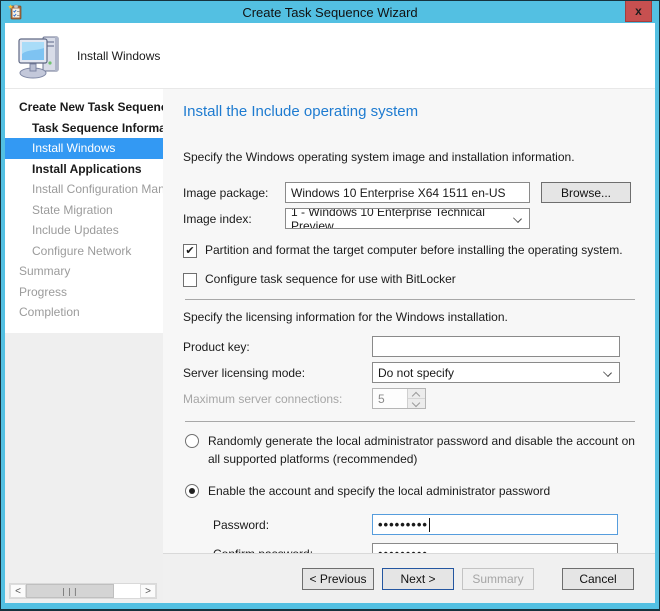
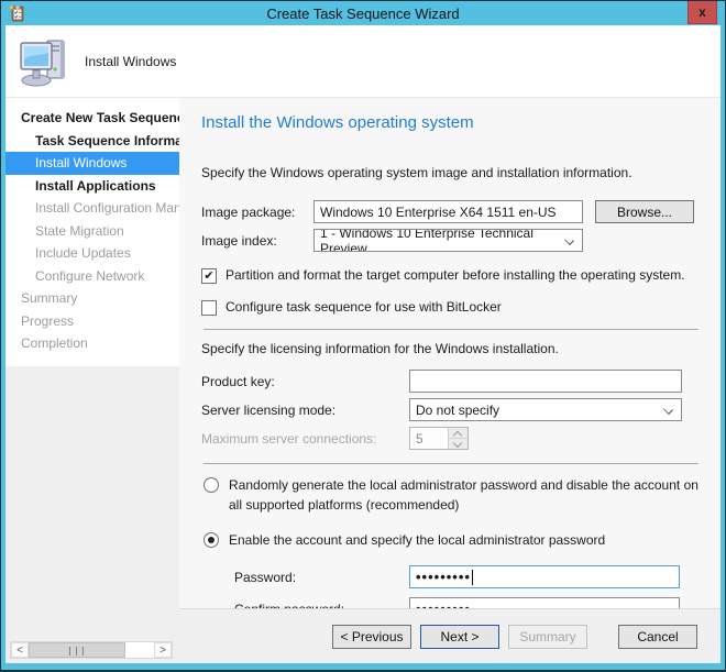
  Create Task Sequence Wizard
  x
  Install Windows
  Create New Task Sequen
  Task Sequence Informa
  Install Windows
  Install Applications
  Install Configuration Man
  State Migration
  Include Updates
  Configure Network
  Summary
  Progress
  Completion
  <
  |||
  >
- Install the Include operating system
+ Install the Windows operating system
  Specify the Windows operating system image and installation information.
  Image package:
  Windows 10 Enterprise X64 1511 en-US
  Browse...
  Image index:
  1 - Windows 10 Enterprise Technical Preview
  ✔
  Partition and format the target computer before installing the operating system.
  Configure task sequence for use with BitLocker
  Specify the licensing information for the Windows installation.
  Product key:
  Server licensing mode:
  Do not specify
  Maximum server connections:
  5
  Randomly generate the local administrator password and disable the account on all supported platforms (recommended)
  Enable the account and specify the local administrator password
  Password:
  •••••••••
  < Previous
  Next >
  Summary
  Cancel
